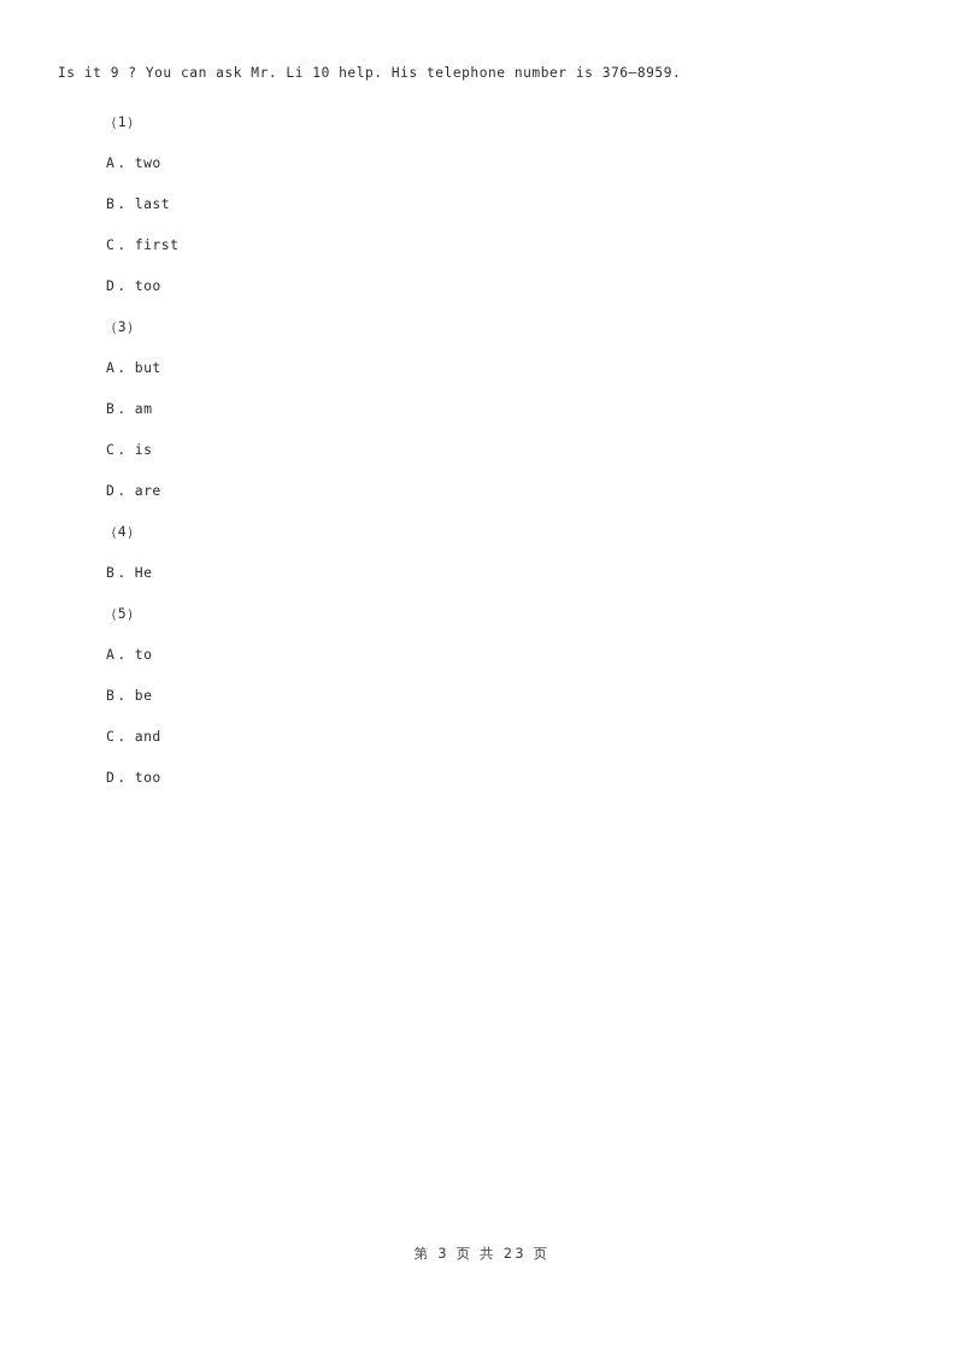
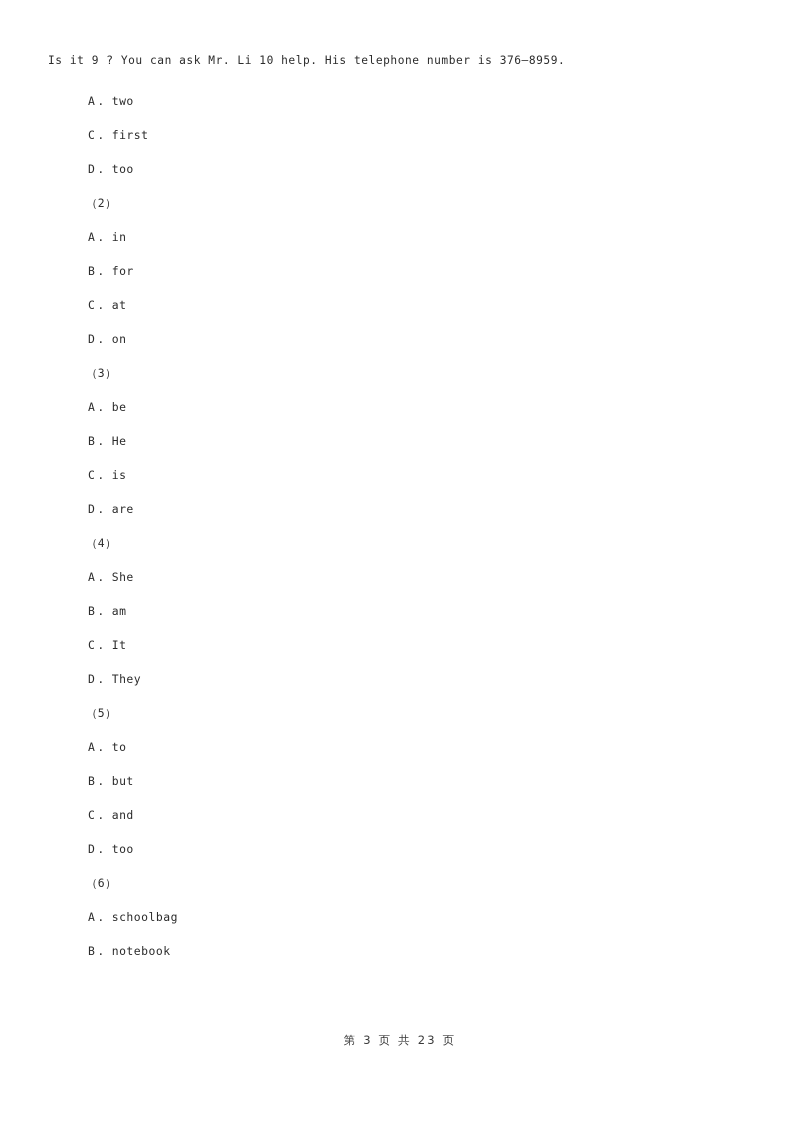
  Is it 9 ? You can ask Mr. Li 10 help. His telephone number is 376—8959.
- （1）
  A . two
- B . last
  C . first
  D . too
+ （2）
+ A . in
+ B . for
+ C . at
+ D . on
  （3）
- A . but
+ A . be
- B . am
+ B . He
  C . is
  D . are
  （4）
+ A . She
- B . He
+ B . am
+ C . It
+ D . They
  （5）
  A . to
- B . be
+ B . but
  C . and
  D . too
+ （6）
+ A . schoolbag
+ B . notebook
  第 3 页 共 23 页
